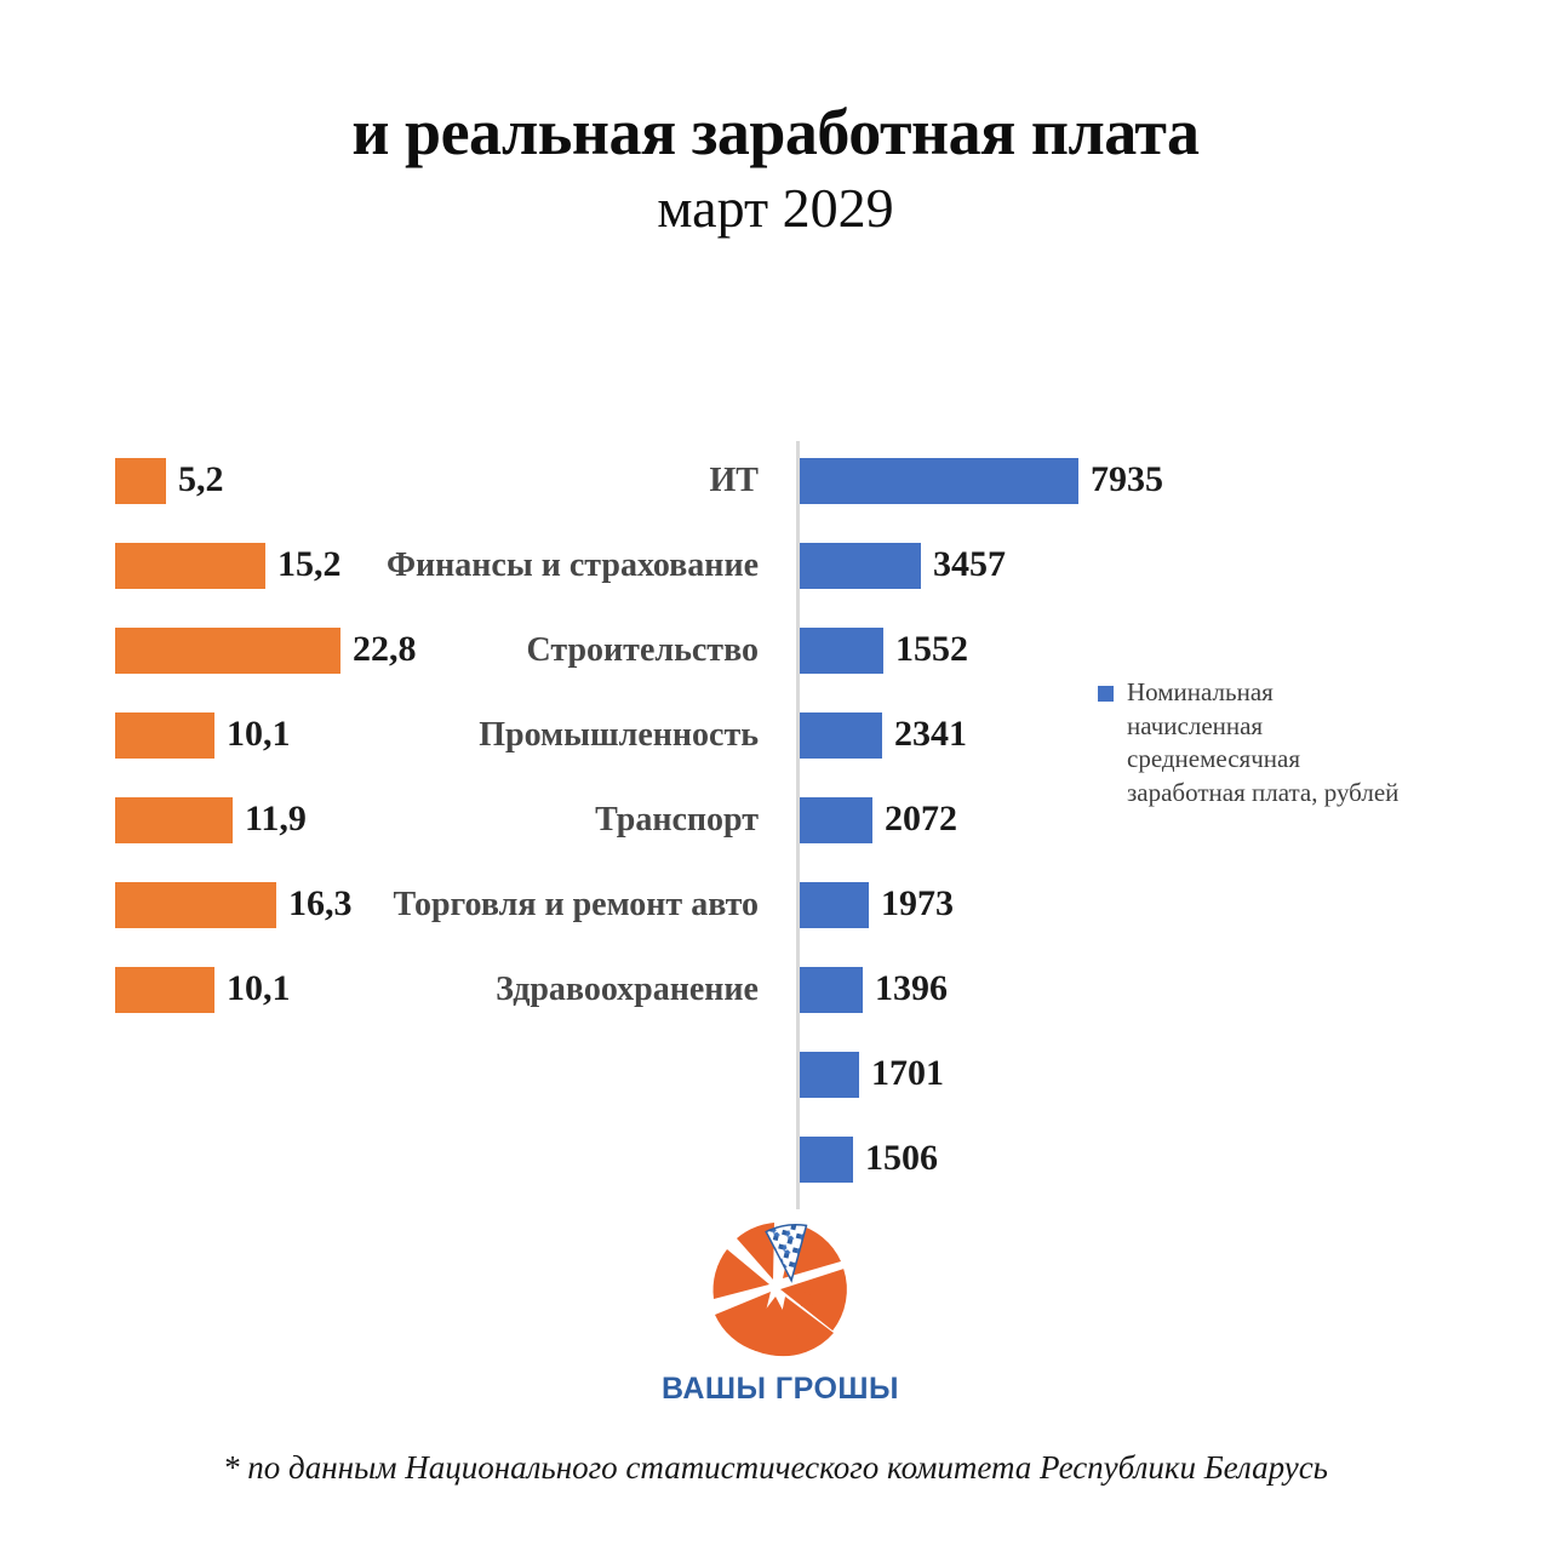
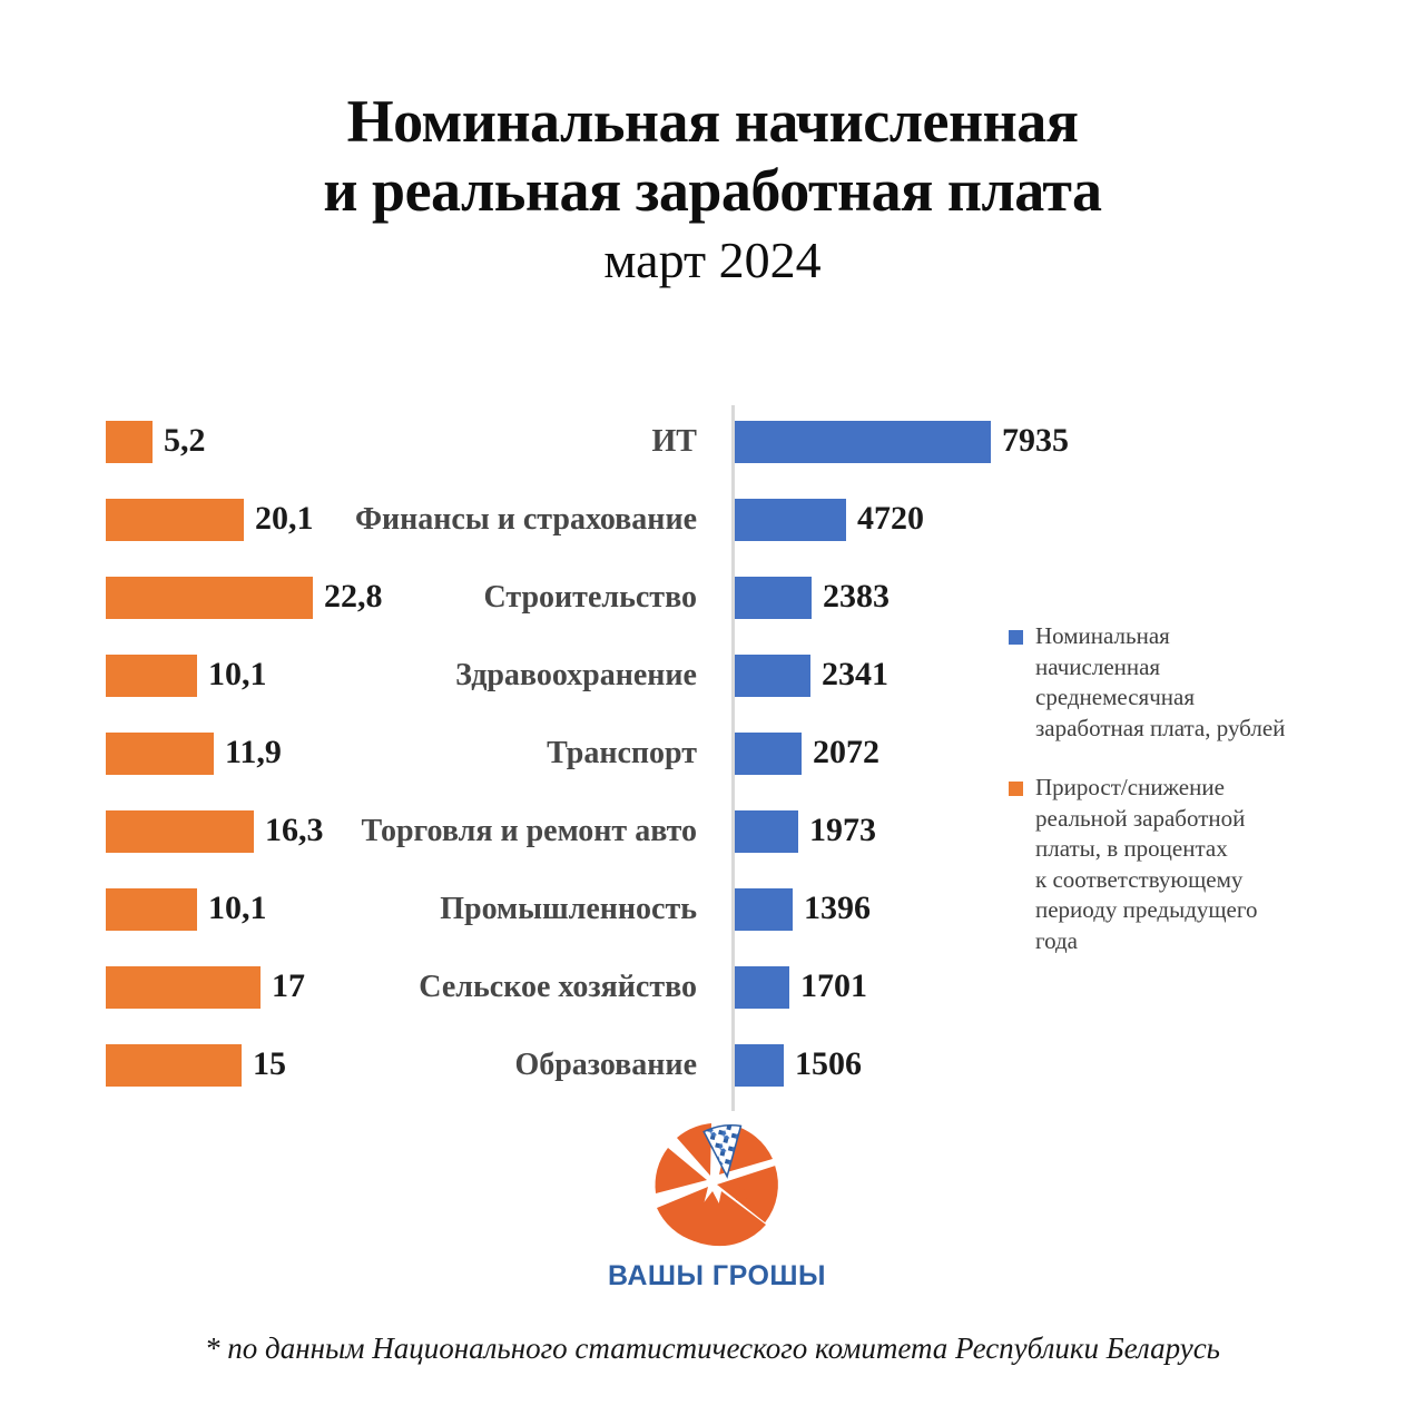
+ Номинальная начисленная
  и реальная заработная плата
- март 2029
+ март 2024
  5,2
  ИТ
  7935
- 15,2
+ 20,1
  Финансы и страхование
- 3457
+ 4720
  22,8
  Строительство
- 1552
+ 2383
  10,1
- Промышленность
+ Здравоохранение
  2341
  11,9
  Транспорт
  2072
  16,3
  Торговля и ремонт авто
  1973
  10,1
- Здравоохранение
+ Промышленность
  1396
+ 17
+ Сельское хозяйство
  1701
+ 15
+ Образование
  1506
  Номинальная
  начисленная
  среднемесячная
  заработная плата, рублей
+ Прирост/снижение
+ реальной заработной
+ платы, в процентах
+ к соответствующему
+ периоду предыдущего
+ года
  ВАШЫ ГРОШЫ
  * по данным Национального статистического комитета Республики Беларусь
